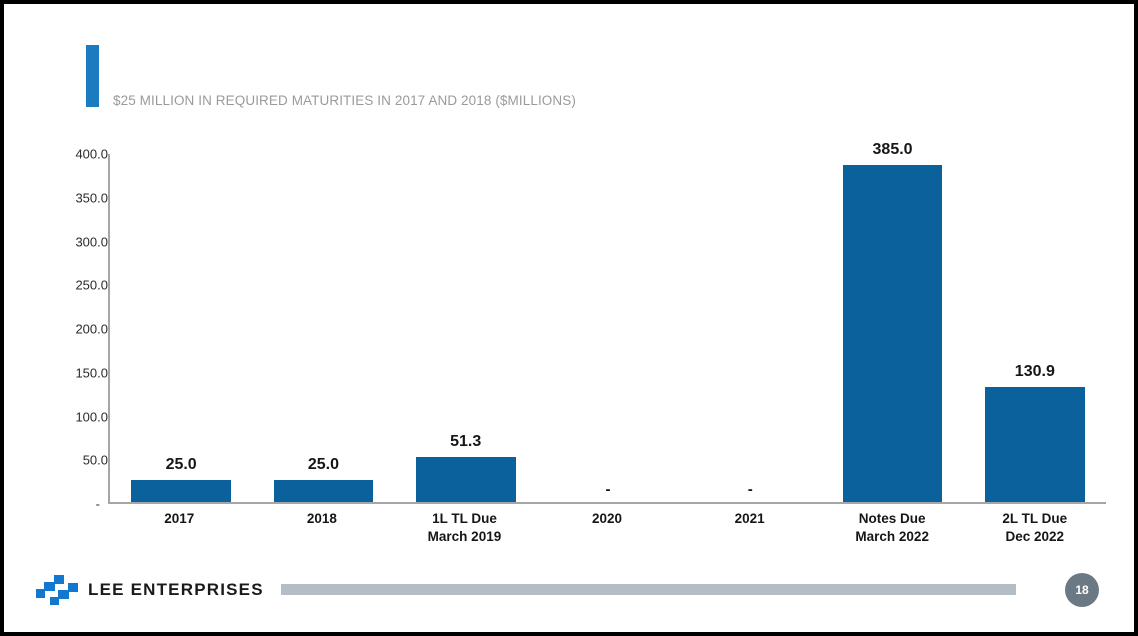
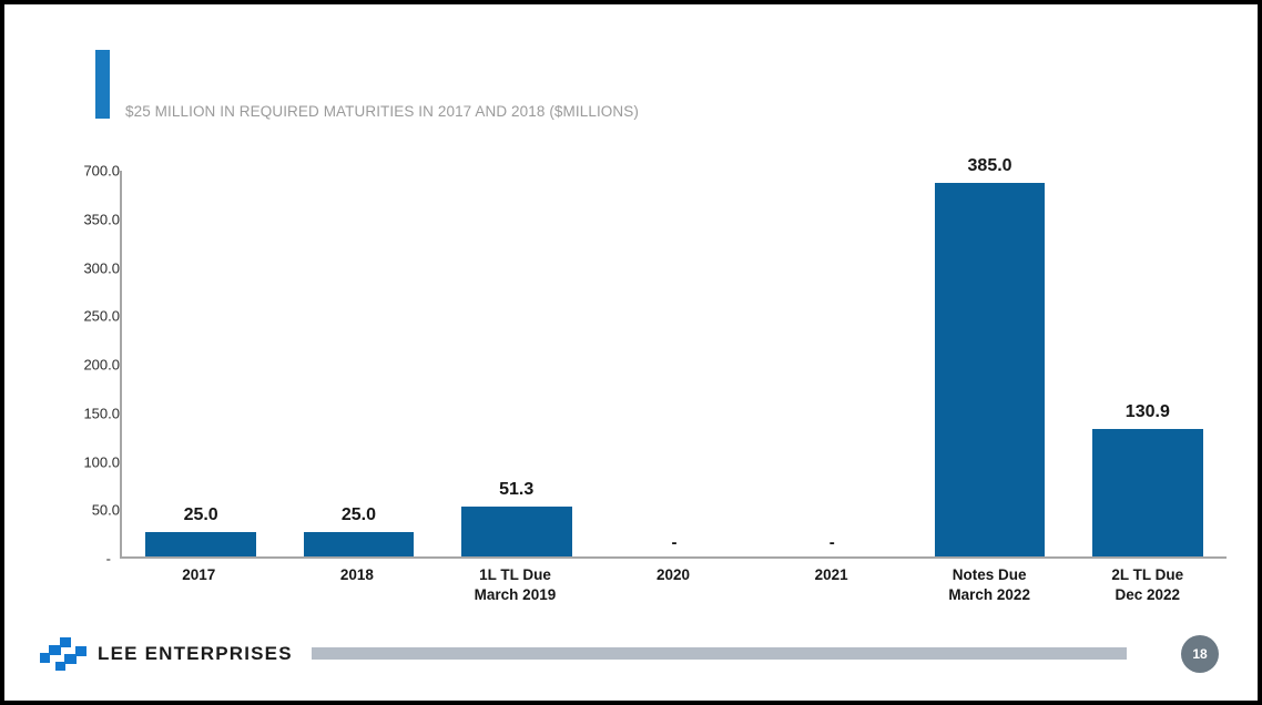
  $25 MILLION IN REQUIRED MATURITIES IN 2017 AND 2018 ($MILLIONS)
- 400.0
+ 700.0
  350.0
  300.0
  250.0
  200.0
  150.0
  100.0
  50.0
  -
  25.0
  25.0
  51.3
  -
  -
  385.0
  130.9
  2017
  2018
  1L TL Due
  March 2019
  2020
  2021
  Notes Due
  March 2022
  2L TL Due
  Dec 2022
  LEE ENTERPRISES
  18
